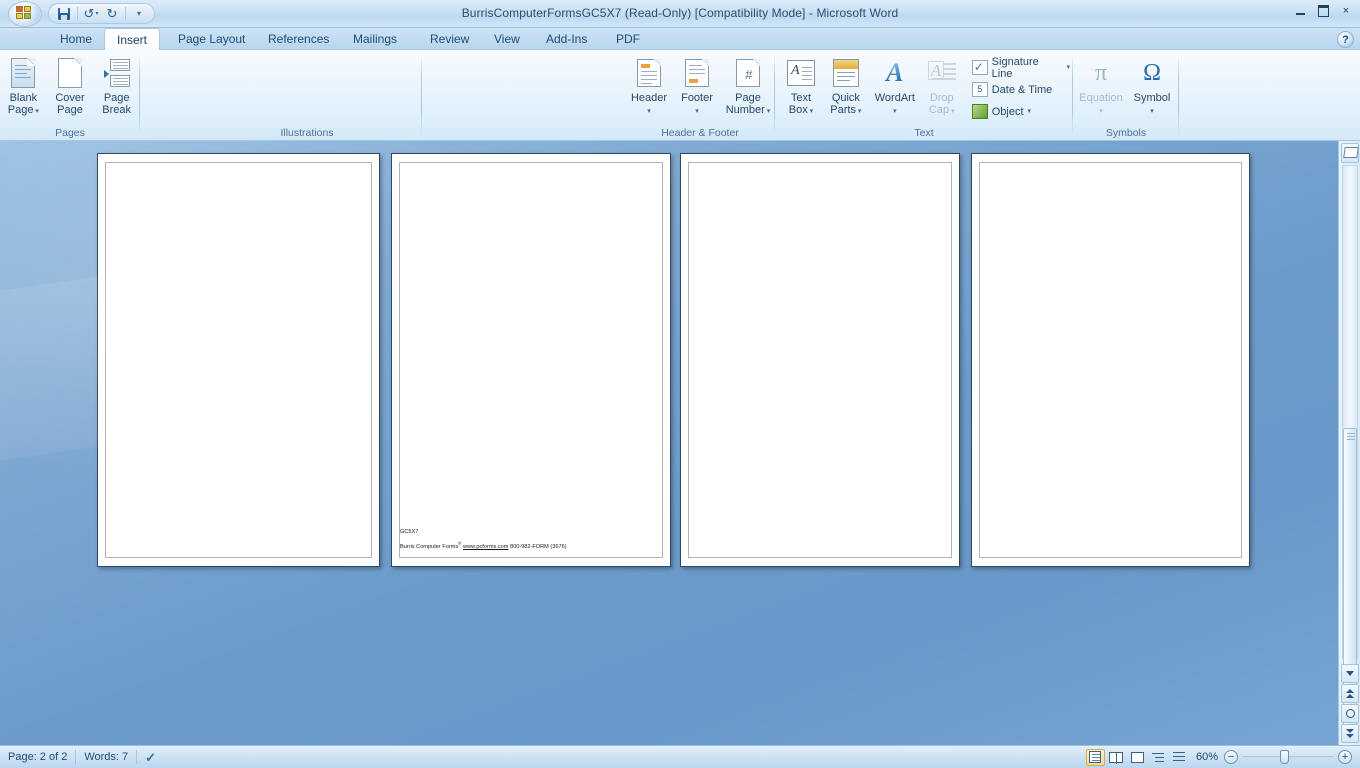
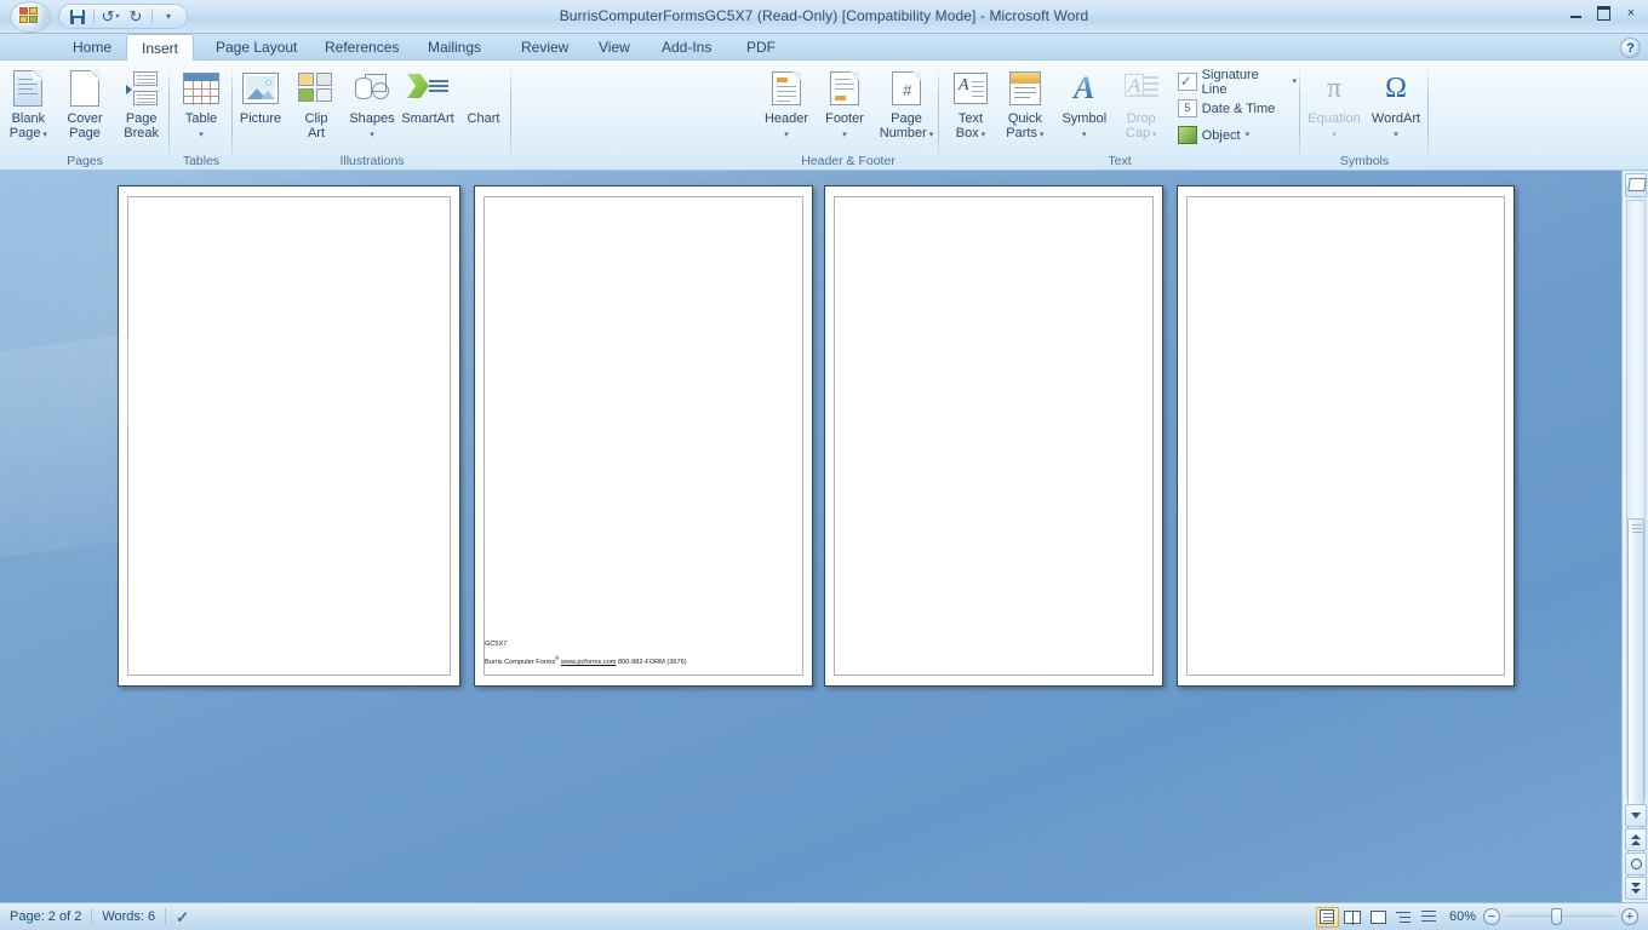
  ↺
  ↻
  ▾
  BurrisComputerFormsGC5X7 (Read-Only) [Compatibility Mode] - Microsoft Word
  ×
  Home
  Insert
  Page Layout
  References
  Mailings
  Review
  View
  Add-Ins
  PDF
  ?
  Blank
  Page
  Cover
  Page
  Page
  Break
  Pages
+ Table
+ Tables
+ Picture
+ Clip
+ Art
+ Shapes
+ SmartArt
+ Chart
  Illustrations
  Header
  Footer
  #
  Page
  Number
  Header & Footer
  A
  Text
  Box
  Quick
  Parts
  A
- WordArt
+ Symbol
  A
  Drop
  Cap
  Signature Line
  5
  Date & Time
  Object
  Text
  π
  Equation
  Ω
- Symbol
+ WordArt
  Symbols
  Page: 2 of 2
- Words: 7
+ Words: 6
  60%
  −
  +
